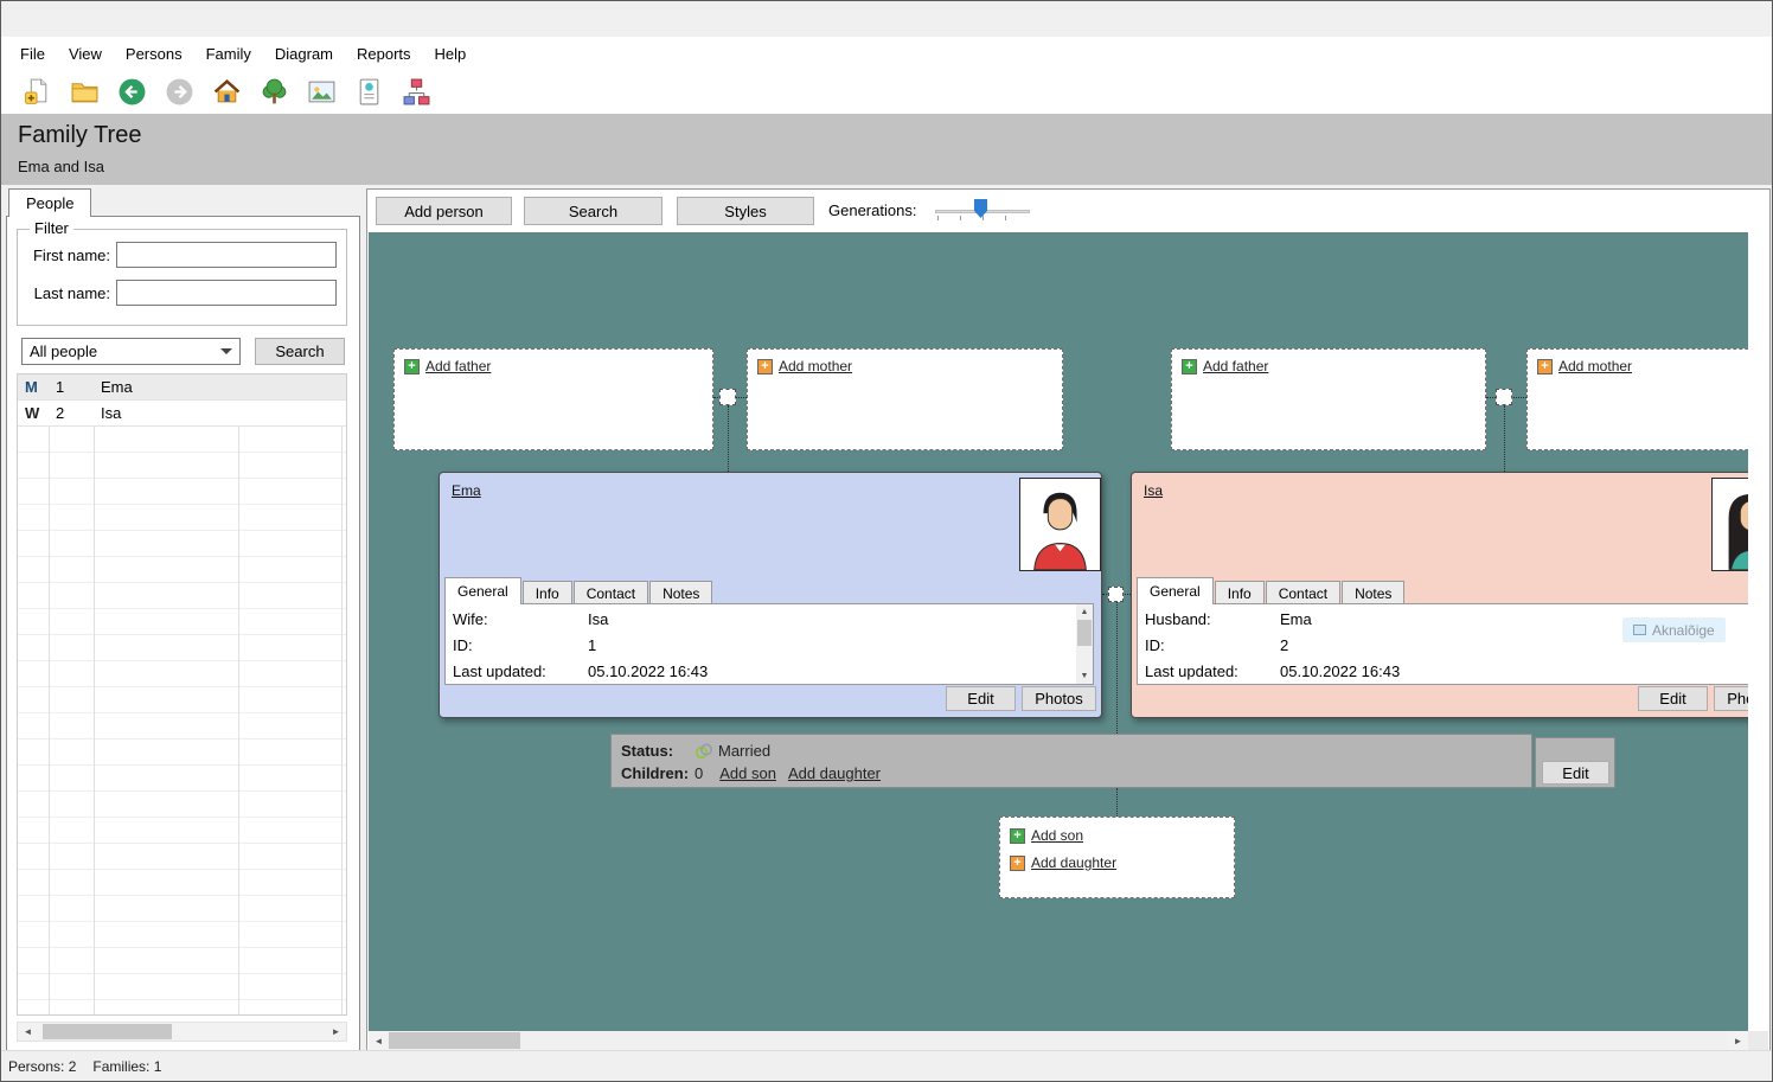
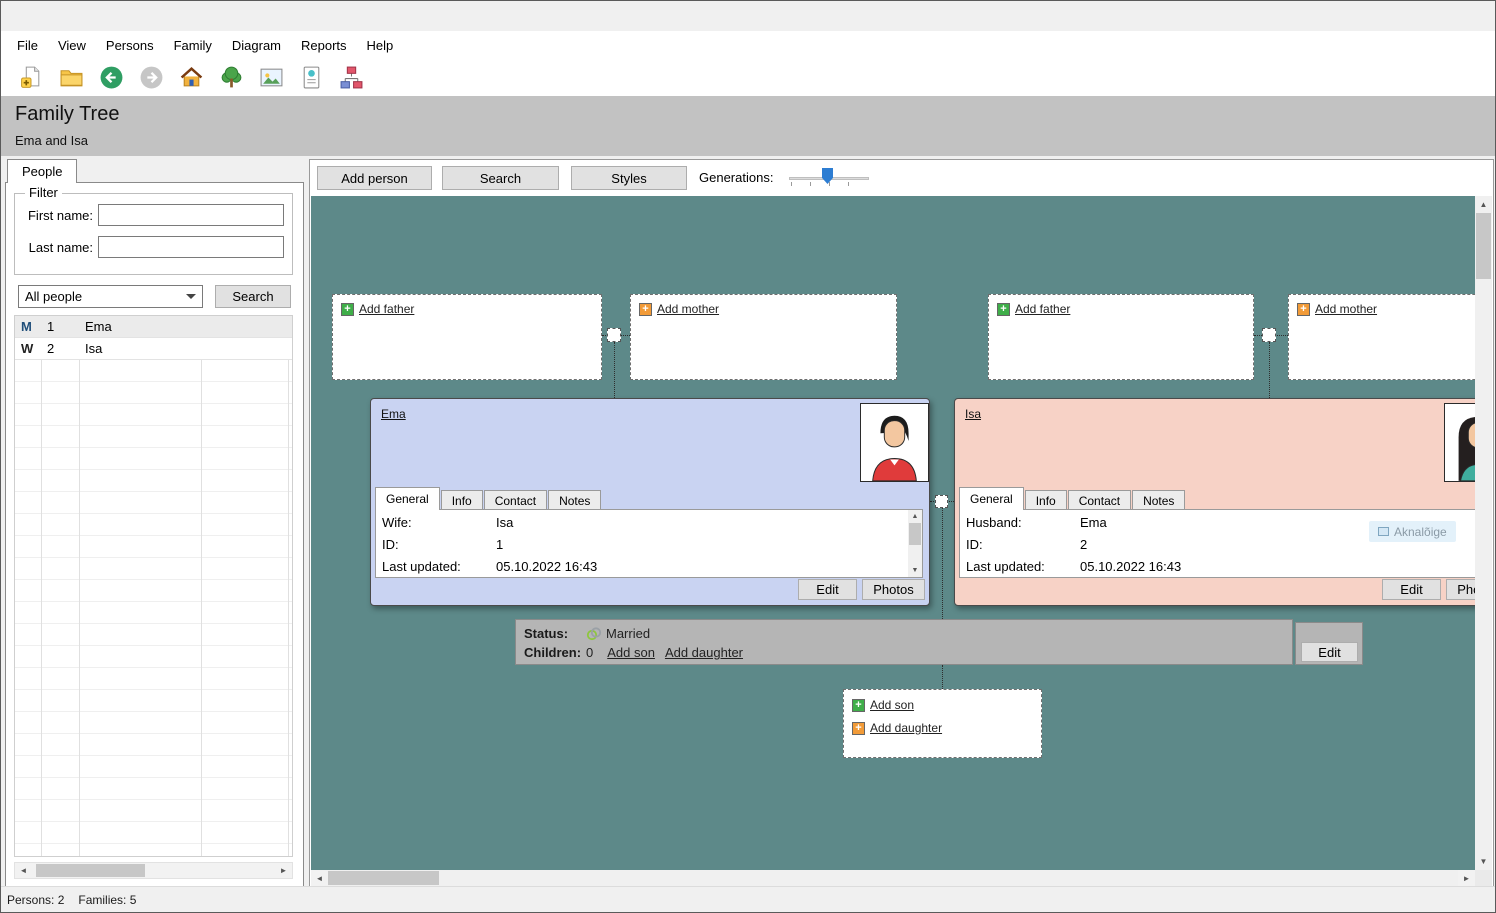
  File
  View
  Persons
  Family
  Diagram
  Reports
  Help
  Family Tree
  Ema and Isa
  People
  Filter
  First name:
  Last name:
  All people
  Search
  M
  1
  Ema
  W
  2
  Isa
  ◄
  ►
  Add person
  Search
  Styles
  Generations:
  +
  Add father
  +
  Add mother
  +
  Add father
  +
  Add mother
  Ema
  General
  Info
  Contact
  Notes
  Wife:
  Isa
  ID:
  1
  Last updated:
  05.10.2022 16:43
  Edit
  Photos
  Isa
  General
  Info
  Contact
  Notes
  Husband:
  Ema
  ID:
  2
  Last updated:
  05.10.2022 16:43
  Edit
  Aknalõige
  Status:
  Married
  Children:
  0
  Add son
  Add daughter
  Edit
  +
  Add son
  +
  Add daughter
+ ▲
+ ▼
  ◄
  ►
  Persons: 2
- Families: 1
+ Families: 5
